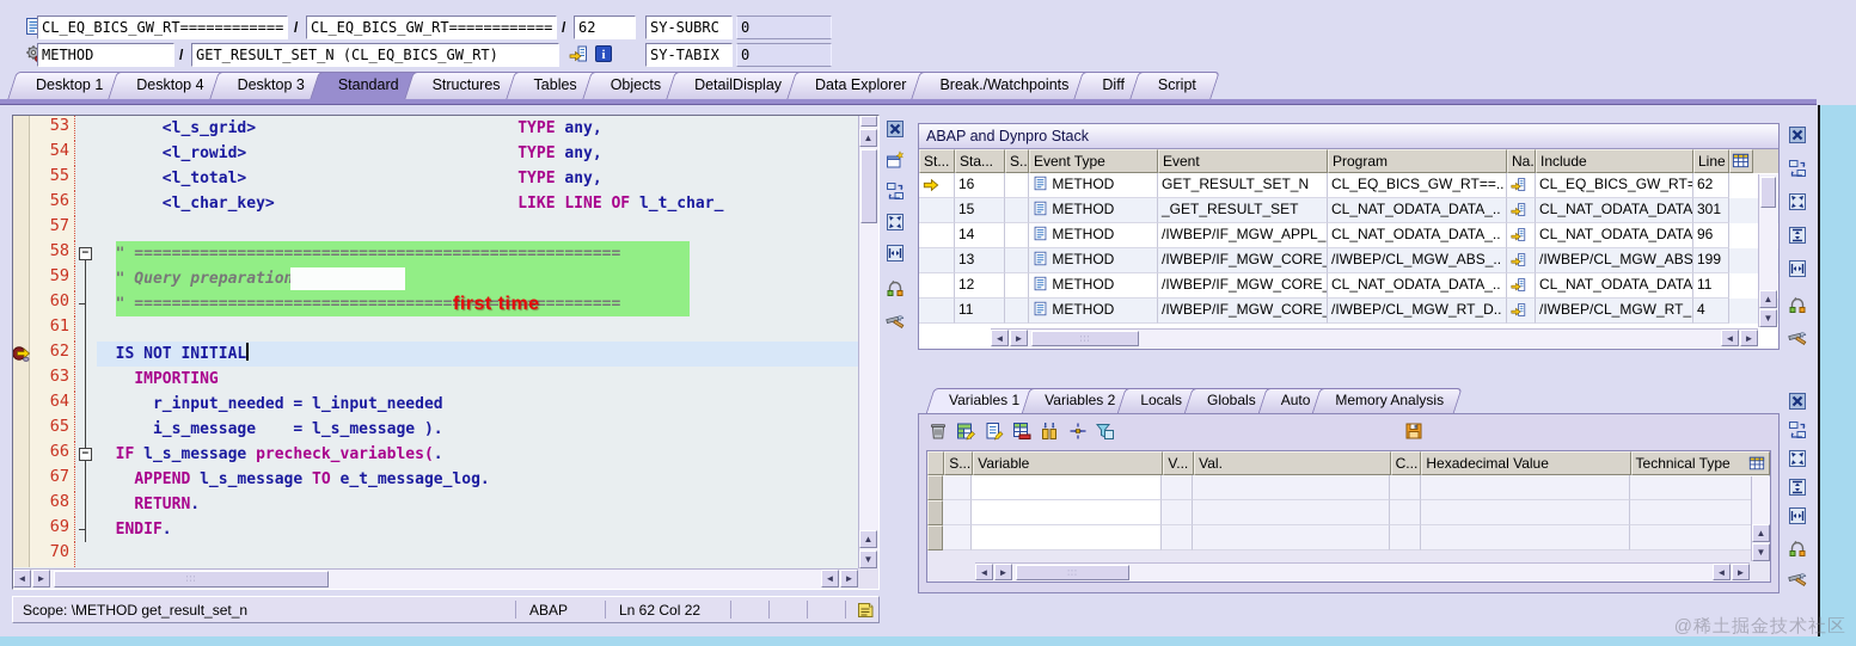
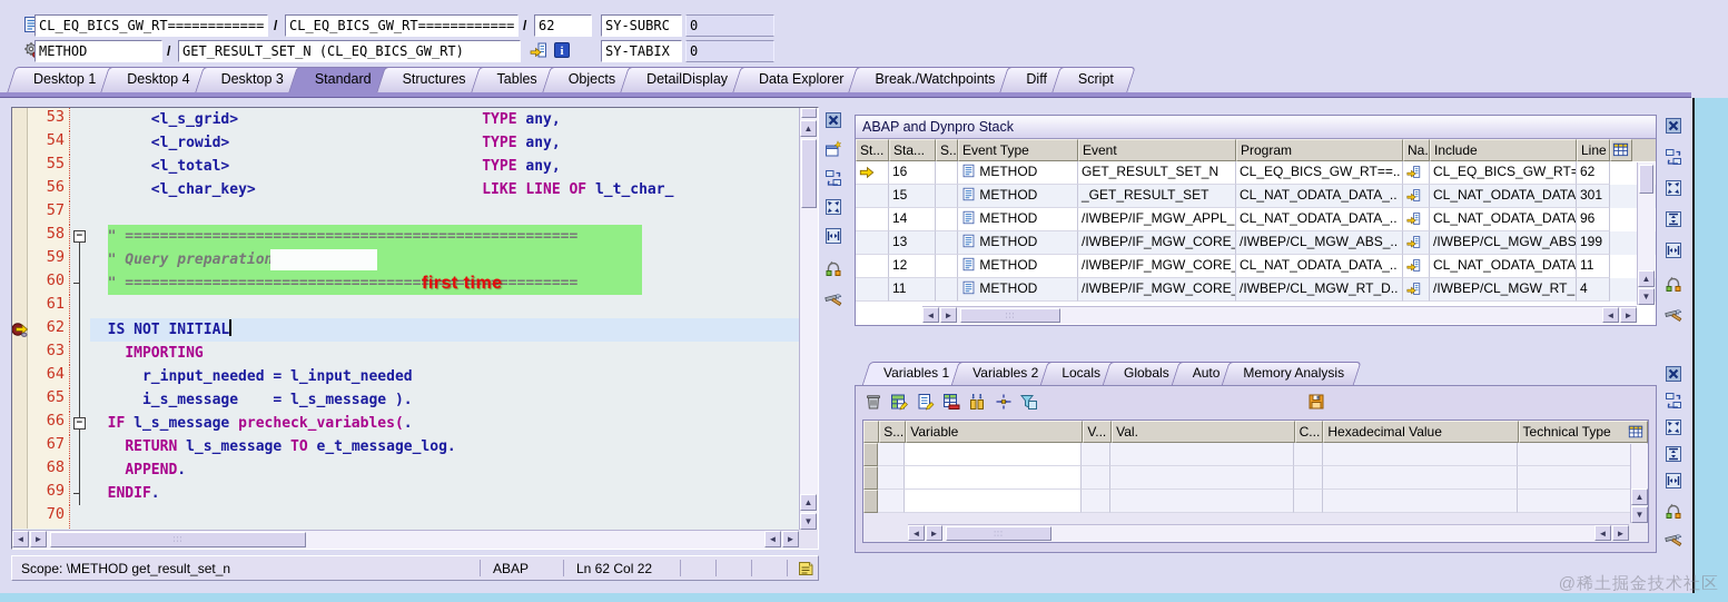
  CL_EQ_BICS_GW_RT============
  /
  CL_EQ_BICS_GW_RT============
  /
  62
  SY-SUBRC
  0
  METHOD
  /
  GET_RESULT_SET_N (CL_EQ_BICS_GW_RT)
  i
  SY-TABIX
  0
  Desktop 1 Desktop 4 Desktop 3 Standard Structures Tables Objects DetailDisplay Data Explorer Break./Watchpoints Diff Script
  53
  <l_s_grid> TYPE any,
  54
  <l_rowid> TYPE any,
  55
  <l_total> TYPE any,
  56
  <l_char_key> LIKE LINE OF l_t_char_
  57
  58
  −
  " ====================================================
  59
  " Query preparation
  60
  " ====================================================
  first time
  61
  62
  IS NOT INITIAL
  63
  IMPORTING
  64
  r_input_needed = l_input_needed
  65
  i_s_message = l_s_message ).
  66
  −
  IF l_s_message precheck_variables(.
  67
- APPEND l_s_message TO e_t_message_log.
+ RETURN l_s_message TO e_t_message_log.
  68
- RETURN.
+ APPEND.
  69
  ENDIF.
  70
  ▲
  ▲
  ▼
  ◄
  ►
  ◄
  ►
  Scope: \METHOD get_result_set_n
  ABAP
  Ln 62 Col 22
  ABAP and Dynpro Stack
  St...
  Sta...
  S..
  Event Type
  Event
  Program
  Include
  Line
  16
  METHOD
  GET_RESULT_SET_N
  CL_EQ_BICS_GW_RT==..
  CL_EQ_BICS_GW_RT=
  62
  15
  METHOD
  _GET_RESULT_SET
  CL_NAT_ODATA_DATA_..
  CL_NAT_ODATA_DATA
  301
  14
  METHOD
  /IWBEP/IF_MGW_APPL_
  CL_NAT_ODATA_DATA_..
  CL_NAT_ODATA_DATA
  96
  13
  METHOD
  /IWBEP/IF_MGW_CORE_
  /IWBEP/CL_MGW_ABS_..
  /IWBEP/CL_MGW_ABS
  199
  12
  METHOD
  /IWBEP/IF_MGW_CORE_
  CL_NAT_ODATA_DATA_..
  CL_NAT_ODATA_DATA
  11
  11
  METHOD
  /IWBEP/IF_MGW_CORE_
  /IWBEP/CL_MGW_RT_D..
  /IWBEP/CL_MGW_RT_
  4
  ▲
  ▼
  ◄
  ►
  ◄
  ►
  Variables 1 Variables 2 Locals Globals Auto Memory Analysis
  S...
  Variable
  V...
  Val.
  C...
  Hexadecimal Value
  Technical Type
  ▲
  ▼
  ◄
  ►
  ◄
  ►
  @稀土掘金技术社区
